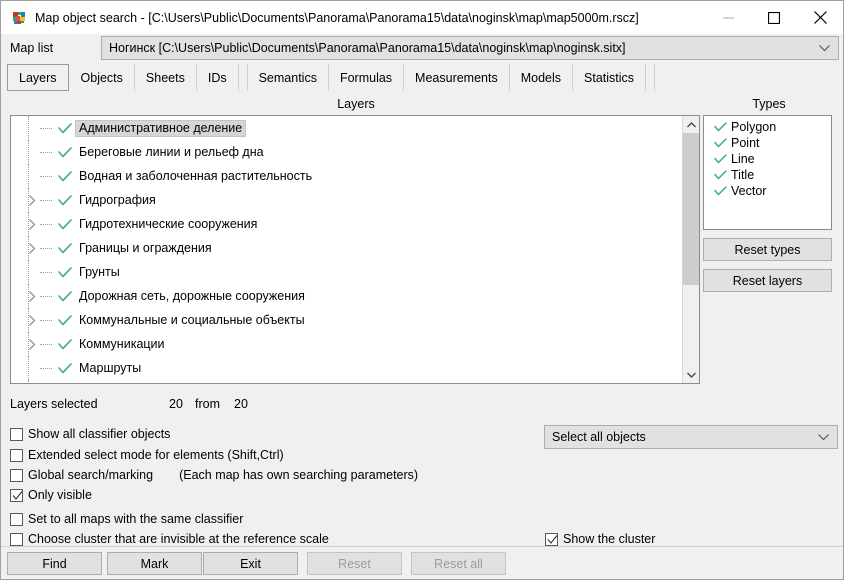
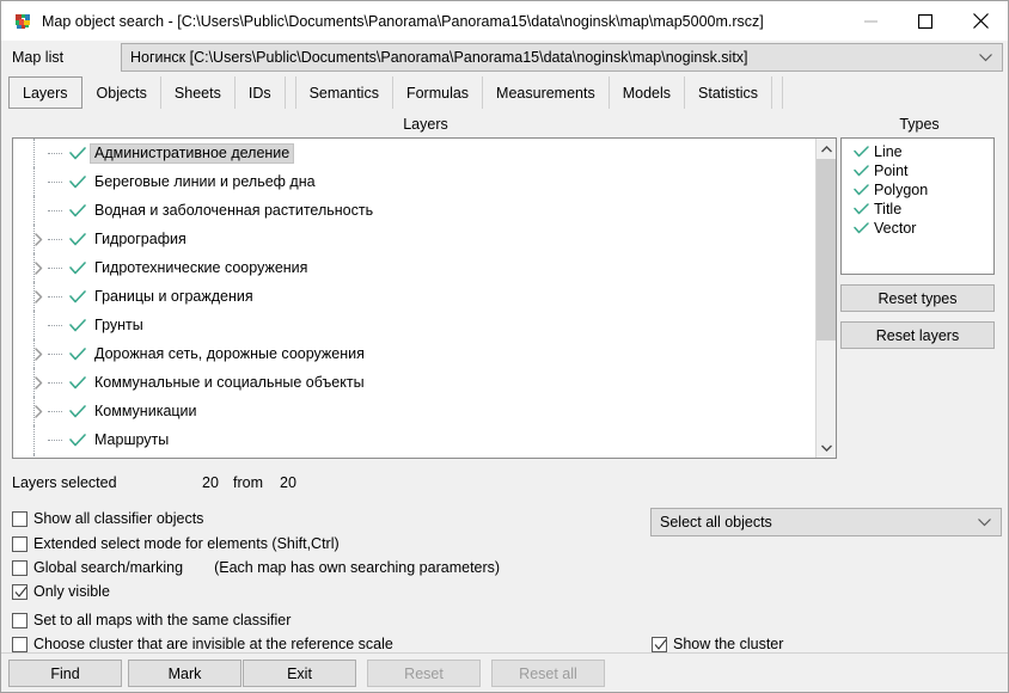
  Map object search - [C:\Users\Public\Documents\Panorama\Panorama15\data\noginsk\map\map5000m.rscz]
  Map list
  Ногинск [C:\Users\Public\Documents\Panorama\Panorama15\data\noginsk\map\noginsk.sitx]
  Layers
  Objects
  Sheets
  IDs
  Semantics
  Formulas
  Measurements
  Models
  Statistics
  Layers
  Types
  Административное деление
  Береговые линии и рельеф дна
  Водная и заболоченная растительность
  Гидрография
  Гидротехнические сооружения
  Границы и ограждения
  Грунты
  Дорожная сеть, дорожные сооружения
  Коммунальные и социальные объекты
  Коммуникации
  Маршруты
- Polygon
+ Line
  Point
- Line
+ Polygon
  Title
  Vector
  Reset types
  Reset layers
  Layers selected
  20
  from
  20
  Show all classifier objects
  Extended select mode for elements (Shift,Ctrl)
  Global search/marking
  (Each map has own searching parameters)
  Only visible
  Set to all maps with the same classifier
  Choose cluster that are invisible at the reference scale
  Show the cluster
  Select all objects
  Find
  Mark
  Exit
  Reset
  Reset all
